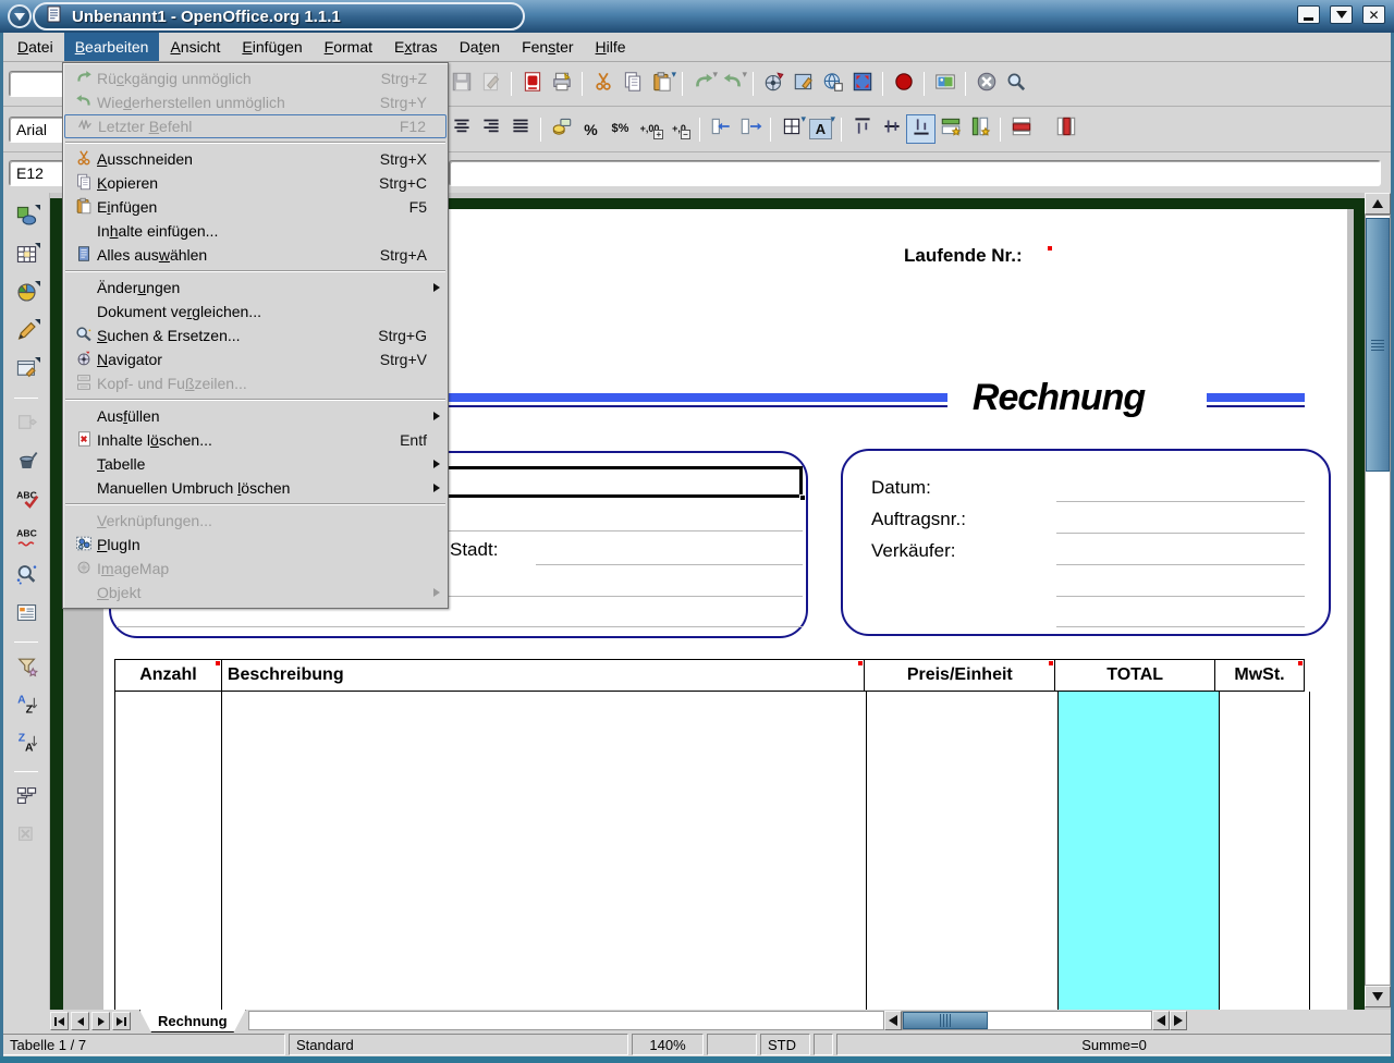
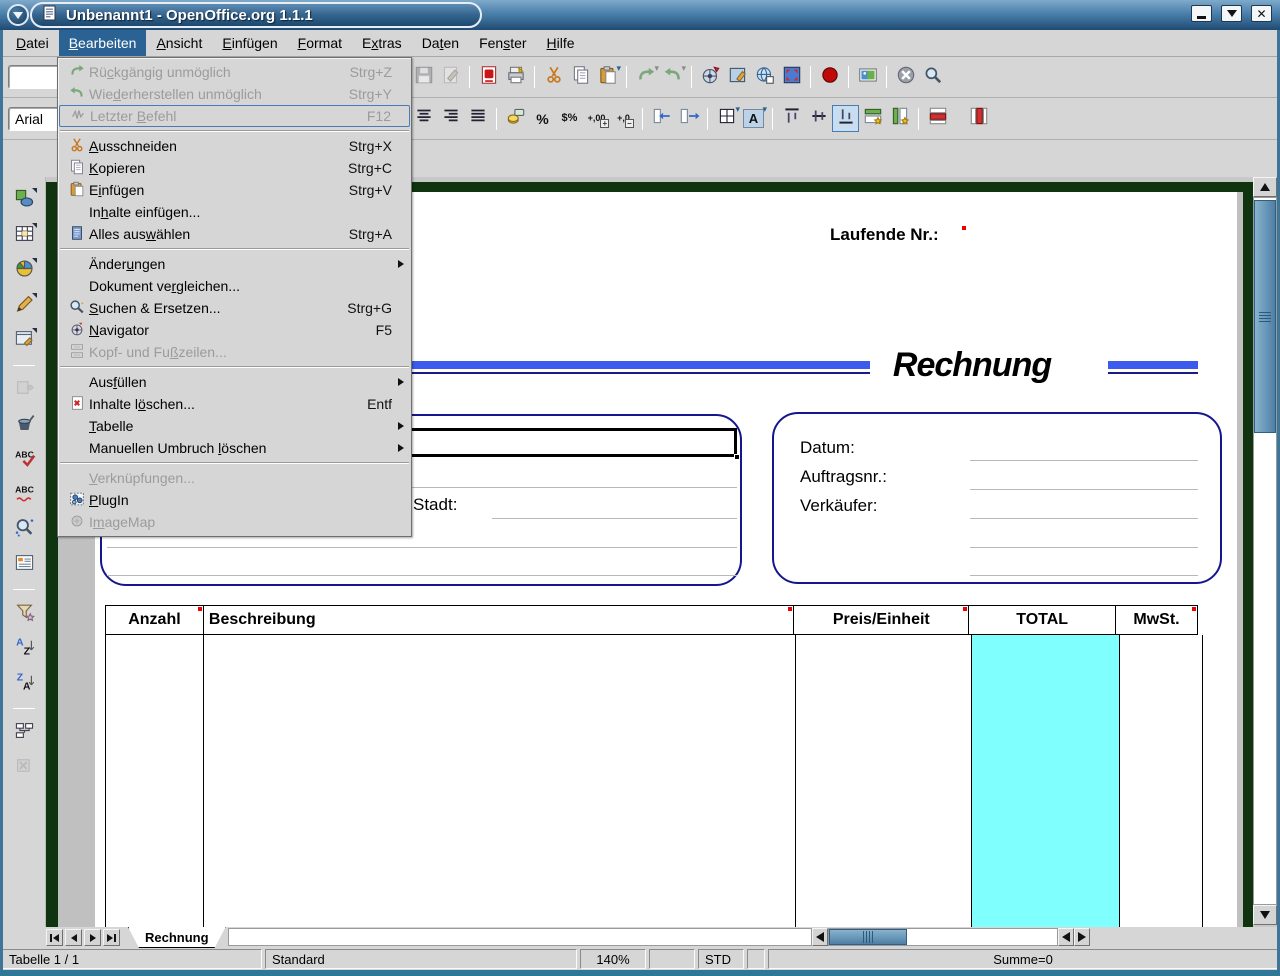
  Unbenannt1 - OpenOffice.org 1.1.1
  ✕
  D
  atei
  B
  earbeiten
  A
  nsicht
  E
  infügen
  F
  ormat
  E
  x
  tras
  Da
  t
  en
  Fen
  s
  ter
  H
  ilfe
  ▾
  ▾
  ▾
  Arial
  %
  $%
  +,00
  +
  +,0
  −
  ▾
  A
  ▾
- E12
  ABC
  ABC
  A
  Z
  Z
  A
  Laufende Nr.:
  Rechnung
  Stadt:
  Datum:
  Auftragsnr.:
  Verkäufer:
  Anzahl
  Beschreibung
  Preis/Einheit
  TOTAL
  MwSt.
  Rechnung
- Tabelle 1 / 7
+ Tabelle 1 / 1
  Standard
  140%
  STD
  Summe=0
  Rückgängig unmöglich
  Strg+Z
  Wiederherstellen unmöglich
  Strg+Y
  Letzter Befehl
  F12
  Ausschneiden
  Strg+X
  Kopieren
  Strg+C
  Einfügen
- F5
+ Strg+V
  Inhalte einfügen...
  Alles auswählen
  Strg+A
  Änderungen
  Dokument vergleichen...
  Suchen & Ersetzen...
  Strg+G
  Navigator
- Strg+V
+ F5
  Kopf- und Fußzeilen...
  Ausfüllen
  Inhalte löschen...
  Entf
  Tabelle
  Manuellen Umbruch löschen
  Verknüpfungen...
  PlugIn
  ImageMap
- Objekt
